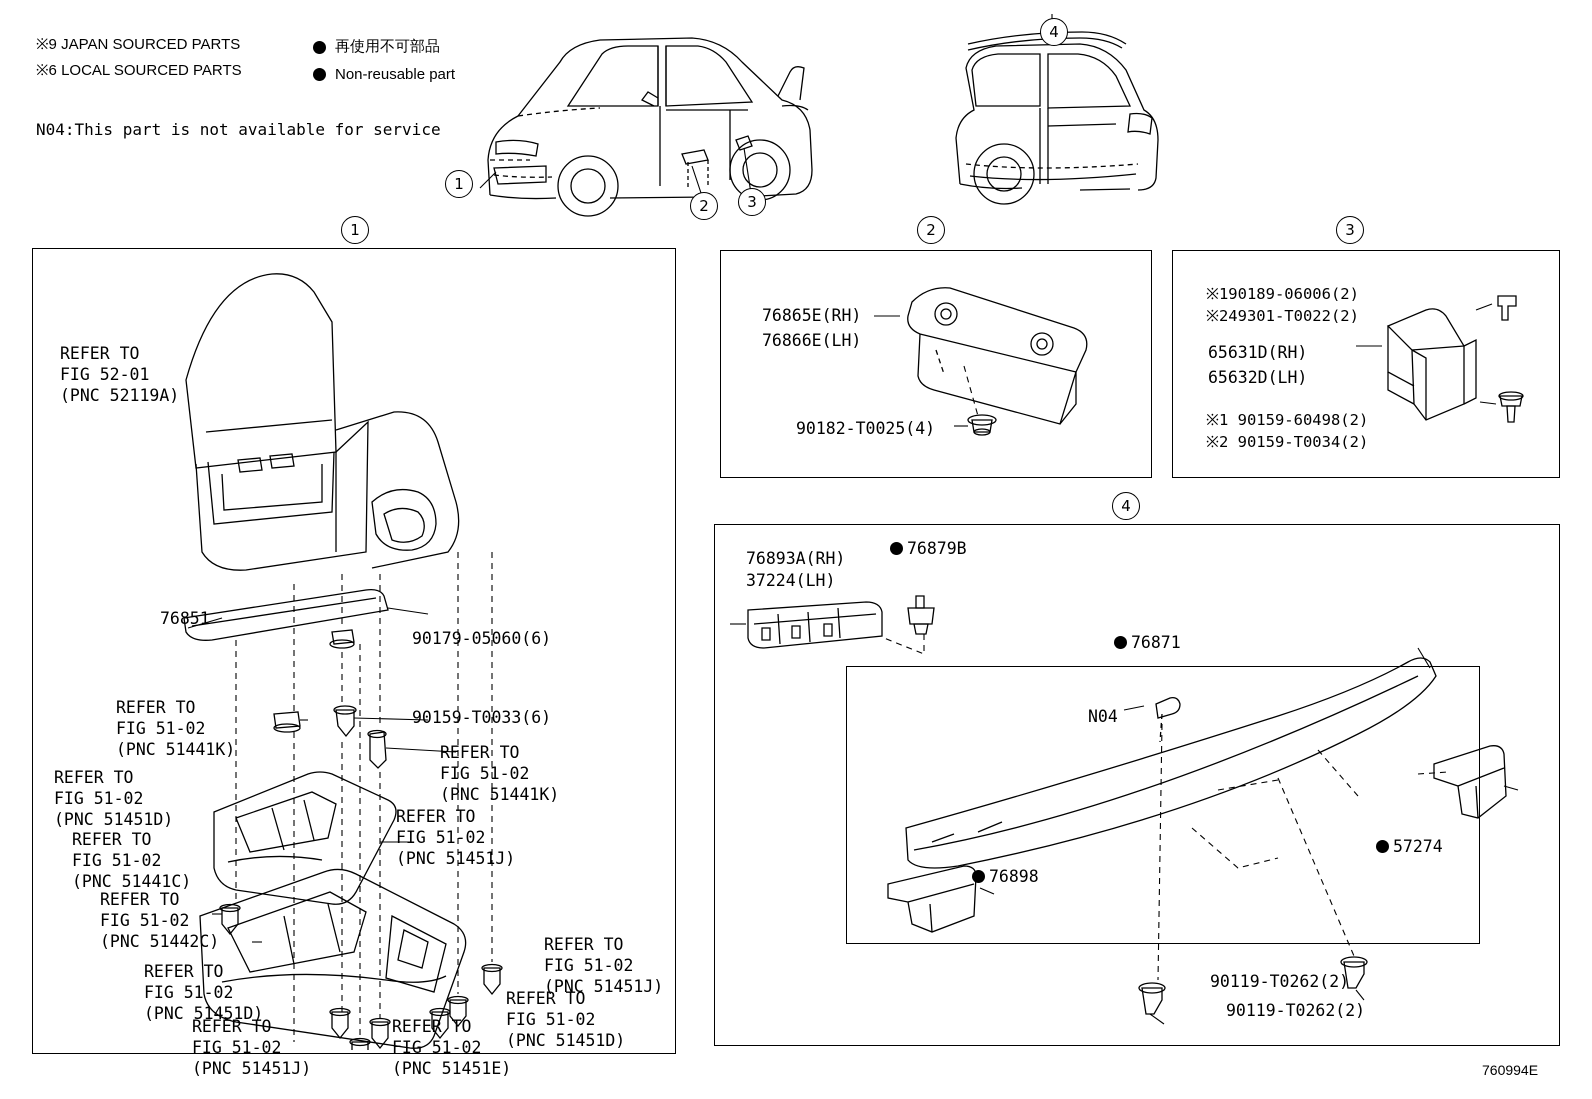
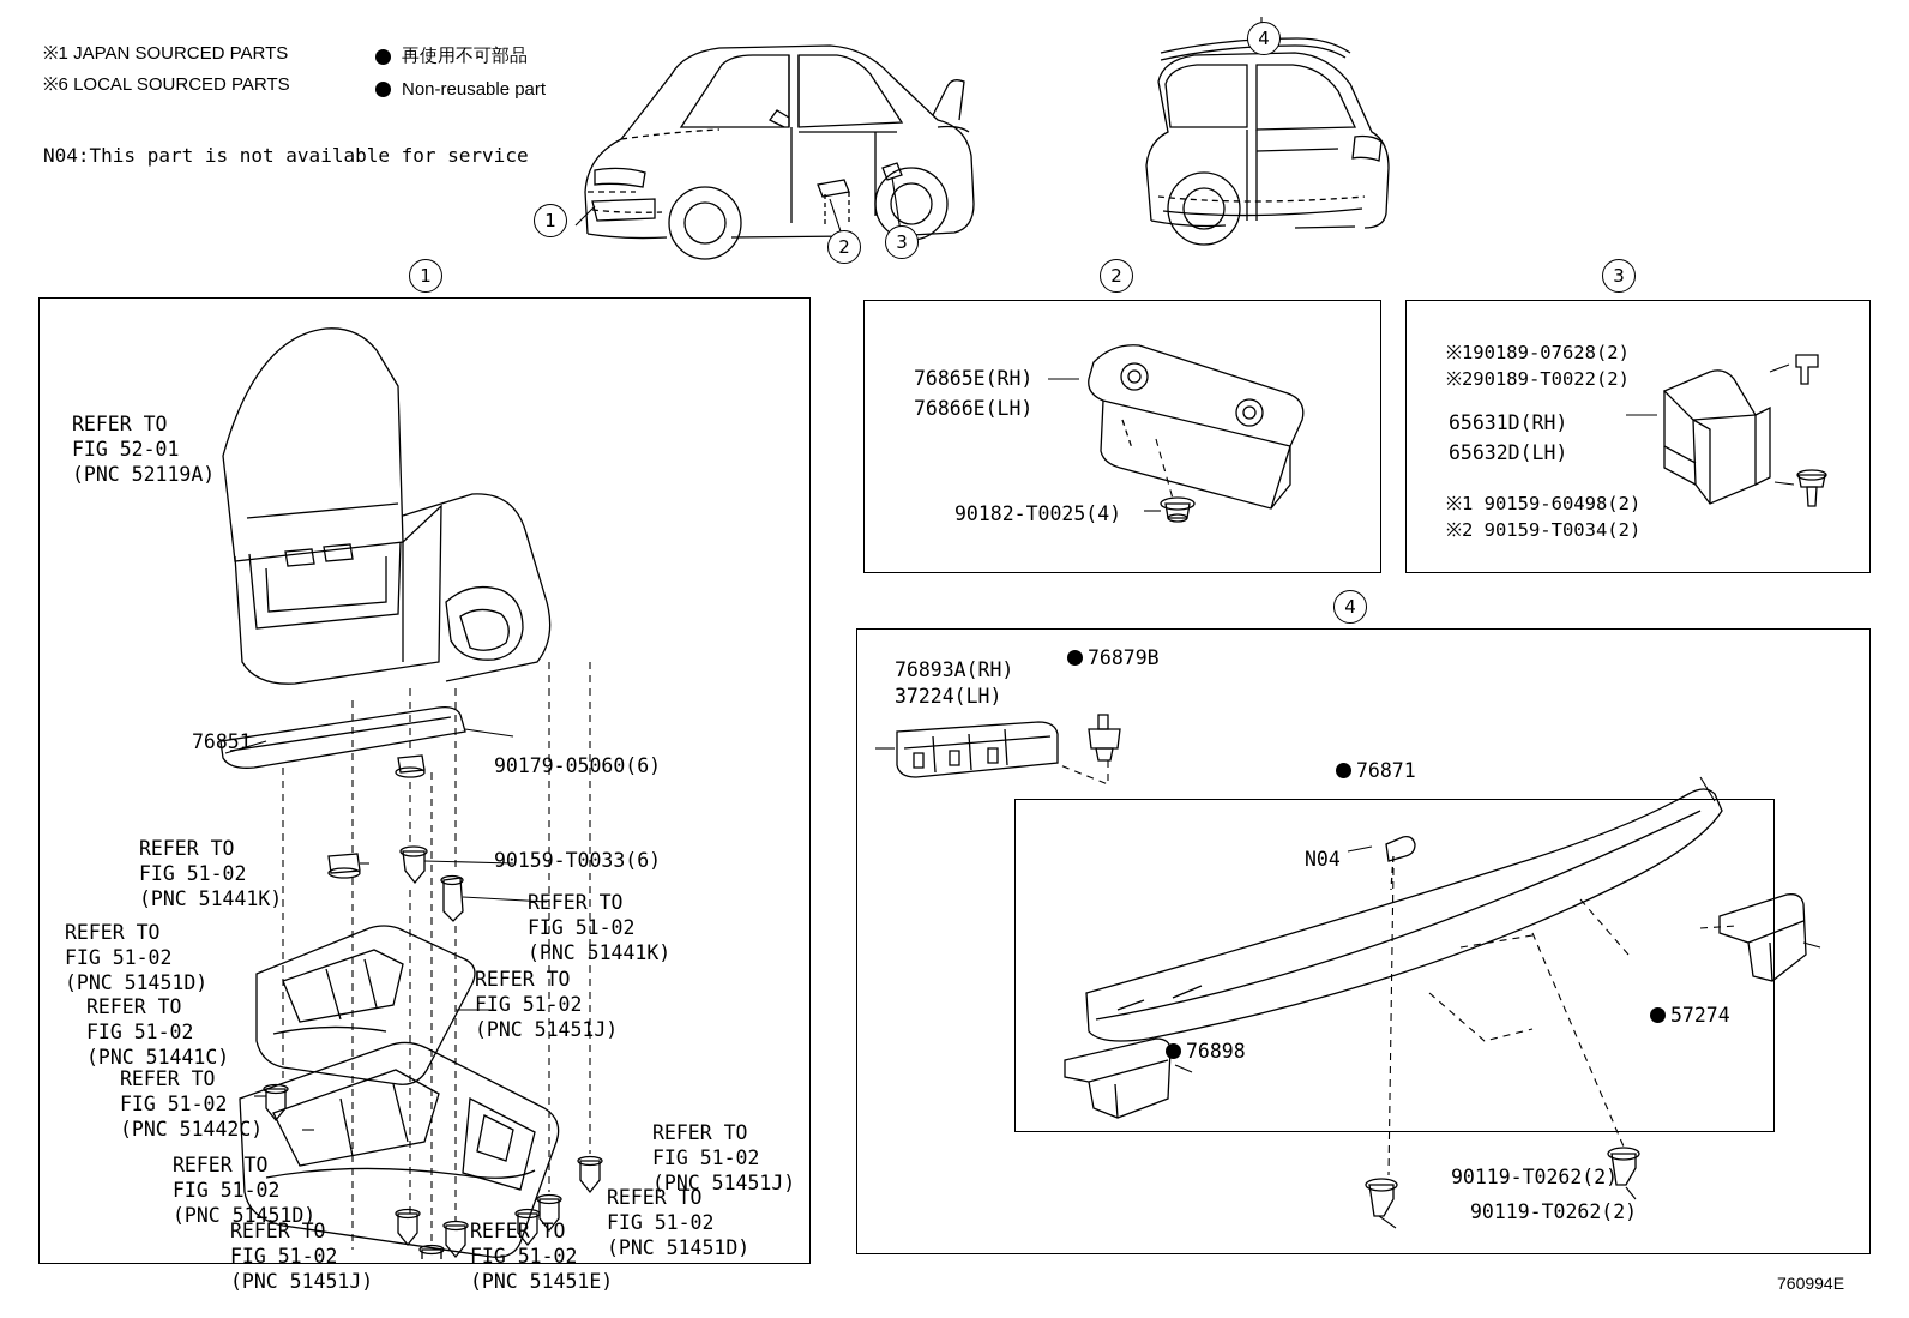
- ※9 JAPAN SOURCED PARTS
+ ※1 JAPAN SOURCED PARTS
  ※6 LOCAL SOURCED PARTS
  再使用不可部品
  Non-reusable part
  N04:This part is not available for service
  1
  2
  3
  4
  1
  REFER TO
  FIG 52-01
  (PNC 52119A)
  76851
  90179-05060(6)
  90159-T0033(6)
  REFER TO
  FIG 51-02
  (PNC 51441K)
  REFER TO
  FIG 51-02
  (PNC 51441K)
  REFER TO
  FIG 51-02
  (PNC 51451D)
  REFER TO
  FIG 51-02
  (PNC 51451J)
  REFER TO
  FIG 51-02
  (PNC 51441C)
  REFER TO
  FIG 51-02
  (PNC 51442C)
  REFER TO
  FIG 51-02
  (PNC 51451D)
  REFER TO
  FIG 51-02
  (PNC 51451J)
  REFER TO
  FIG 51-02
  (PNC 51451E)
  REFER TO
  FIG 51-02
  (PNC 51451J)
  REFER TO
  FIG 51-02
  (PNC 51451D)
  2
  76865E(RH)
  76866E(LH)
  90182-T0025(4)
  3
- ※190189-06006(2)
+ ※190189-07628(2)
- ※249301-T0022(2)
+ ※290189-T0022(2)
  65631D(RH)
  65632D(LH)
  ※1 90159-60498(2)
  ※2 90159-T0034(2)
  4
  76893A(RH)
  37224(LH)
  76879B
  76871
  N04
  57274
  76898
  90119-T0262(2)
  90119-T0262(2)
  760994E
